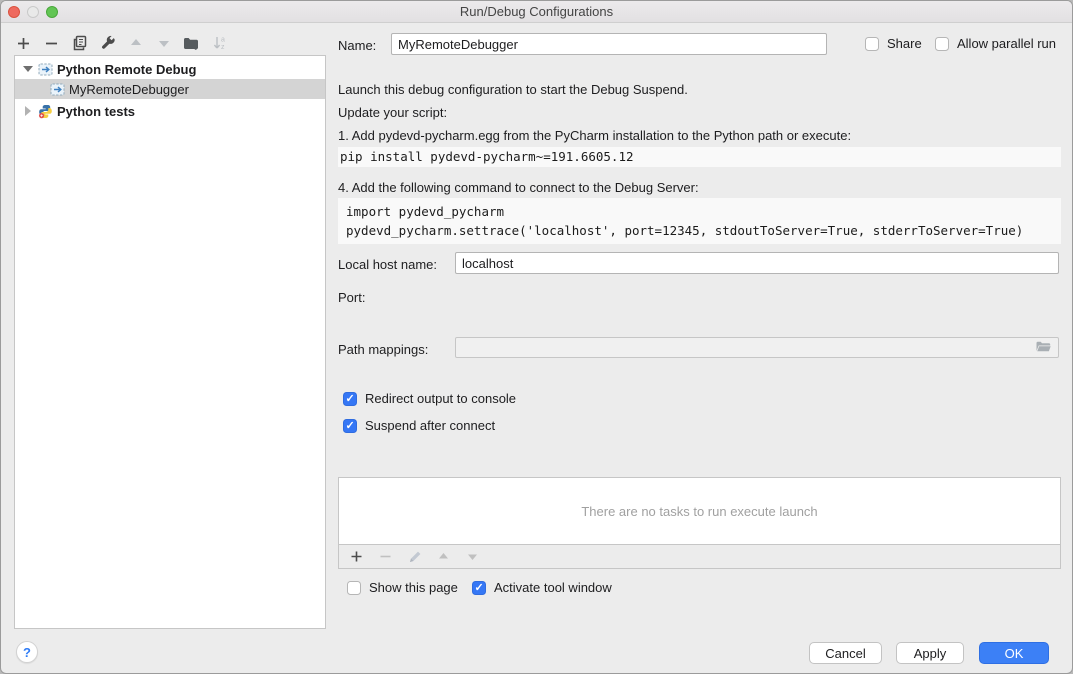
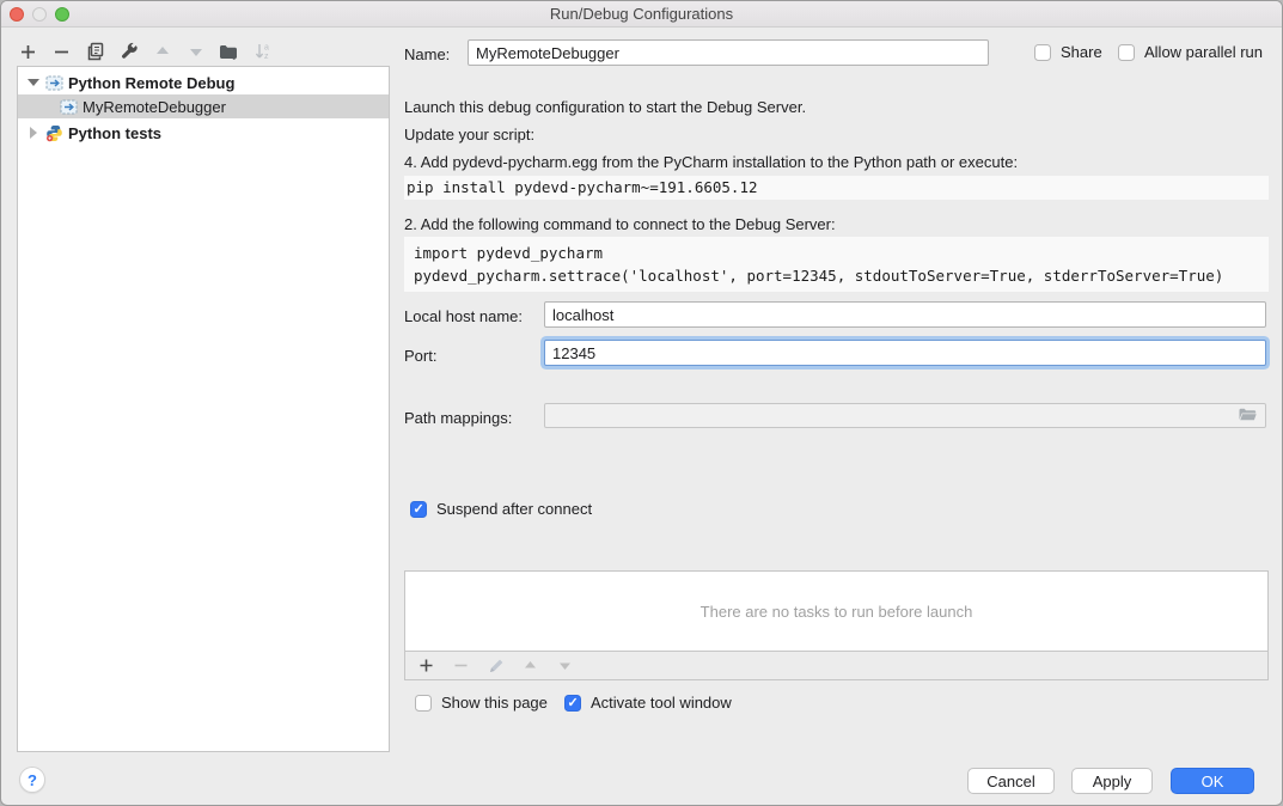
  Run/Debug Configurations
  Python Remote Debug
  MyRemoteDebugger
  Python tests
  Name:
  MyRemoteDebugger
  Share
  Allow parallel run
- Launch this debug configuration to start the Debug Suspend.
+ Launch this debug configuration to start the Debug Server.
  Update your script:
- 1. Add pydevd-pycharm.egg from the PyCharm installation to the Python path or execute:
+ 4. Add pydevd-pycharm.egg from the PyCharm installation to the Python path or execute:
  pip install pydevd-pycharm~=191.6605.12
- 4. Add the following command to connect to the Debug Server:
+ 2. Add the following command to connect to the Debug Server:
  import pydevd_pycharm pydevd_pycharm.settrace('localhost', port=12345, stdoutToServer=True, stderrToServer=True)
  Local host name:
  localhost
  Port:
+ 12345
  Path mappings:
- Redirect output to console
  Suspend after connect
- There are no tasks to run execute launch
+ There are no tasks to run before launch
  Show this page
  Activate tool window
  ?
  Cancel
  Apply
  OK
